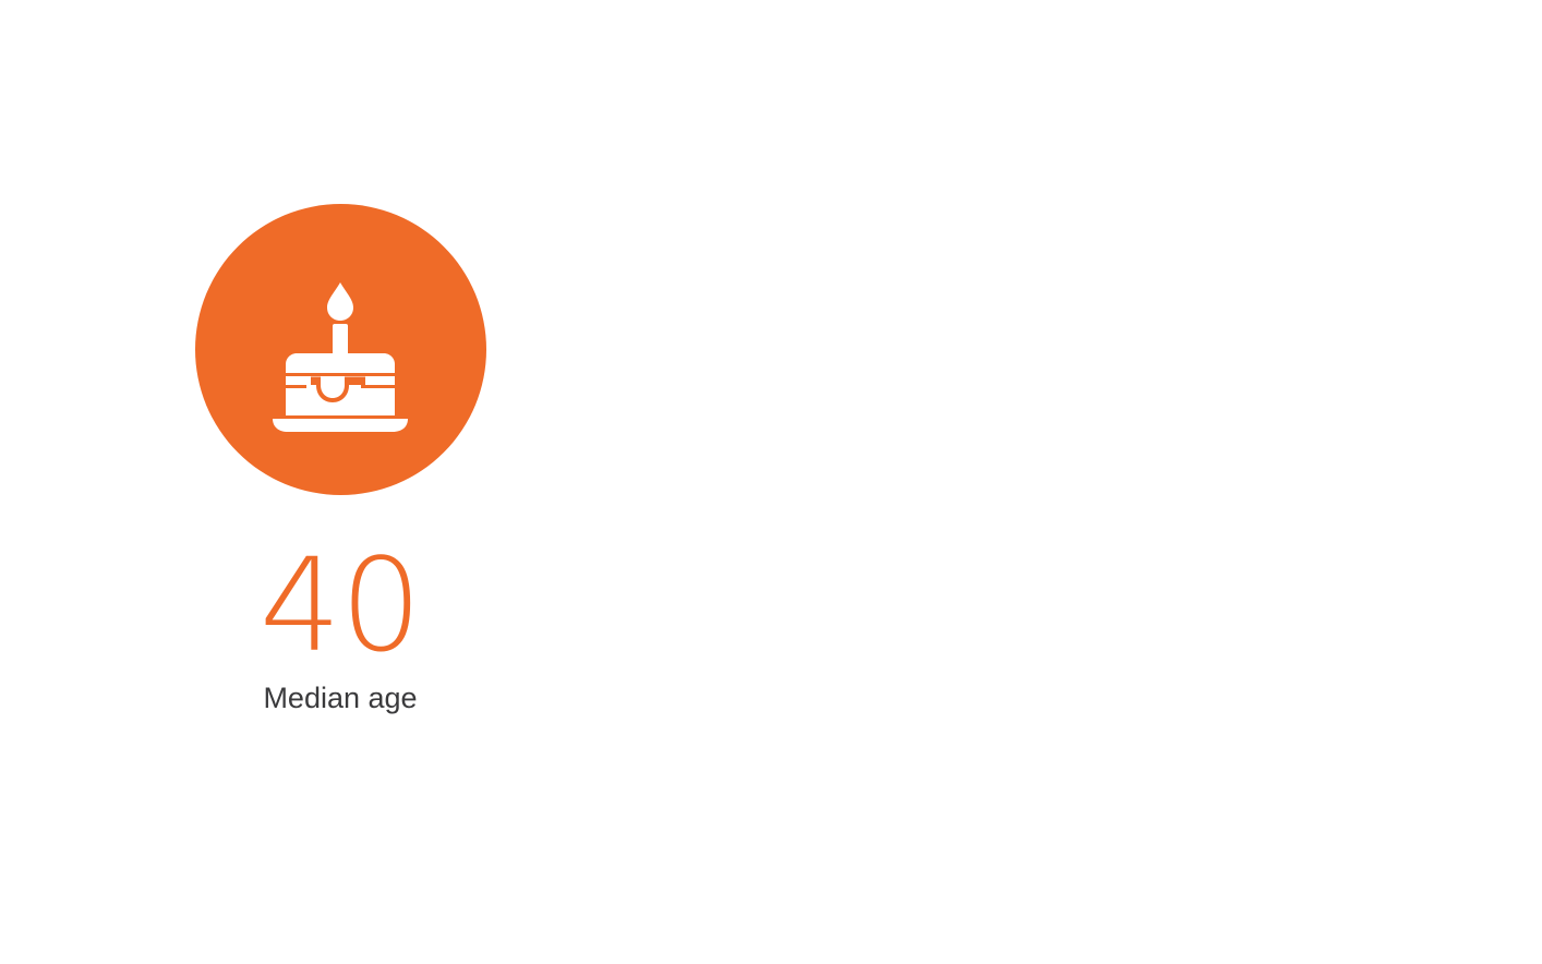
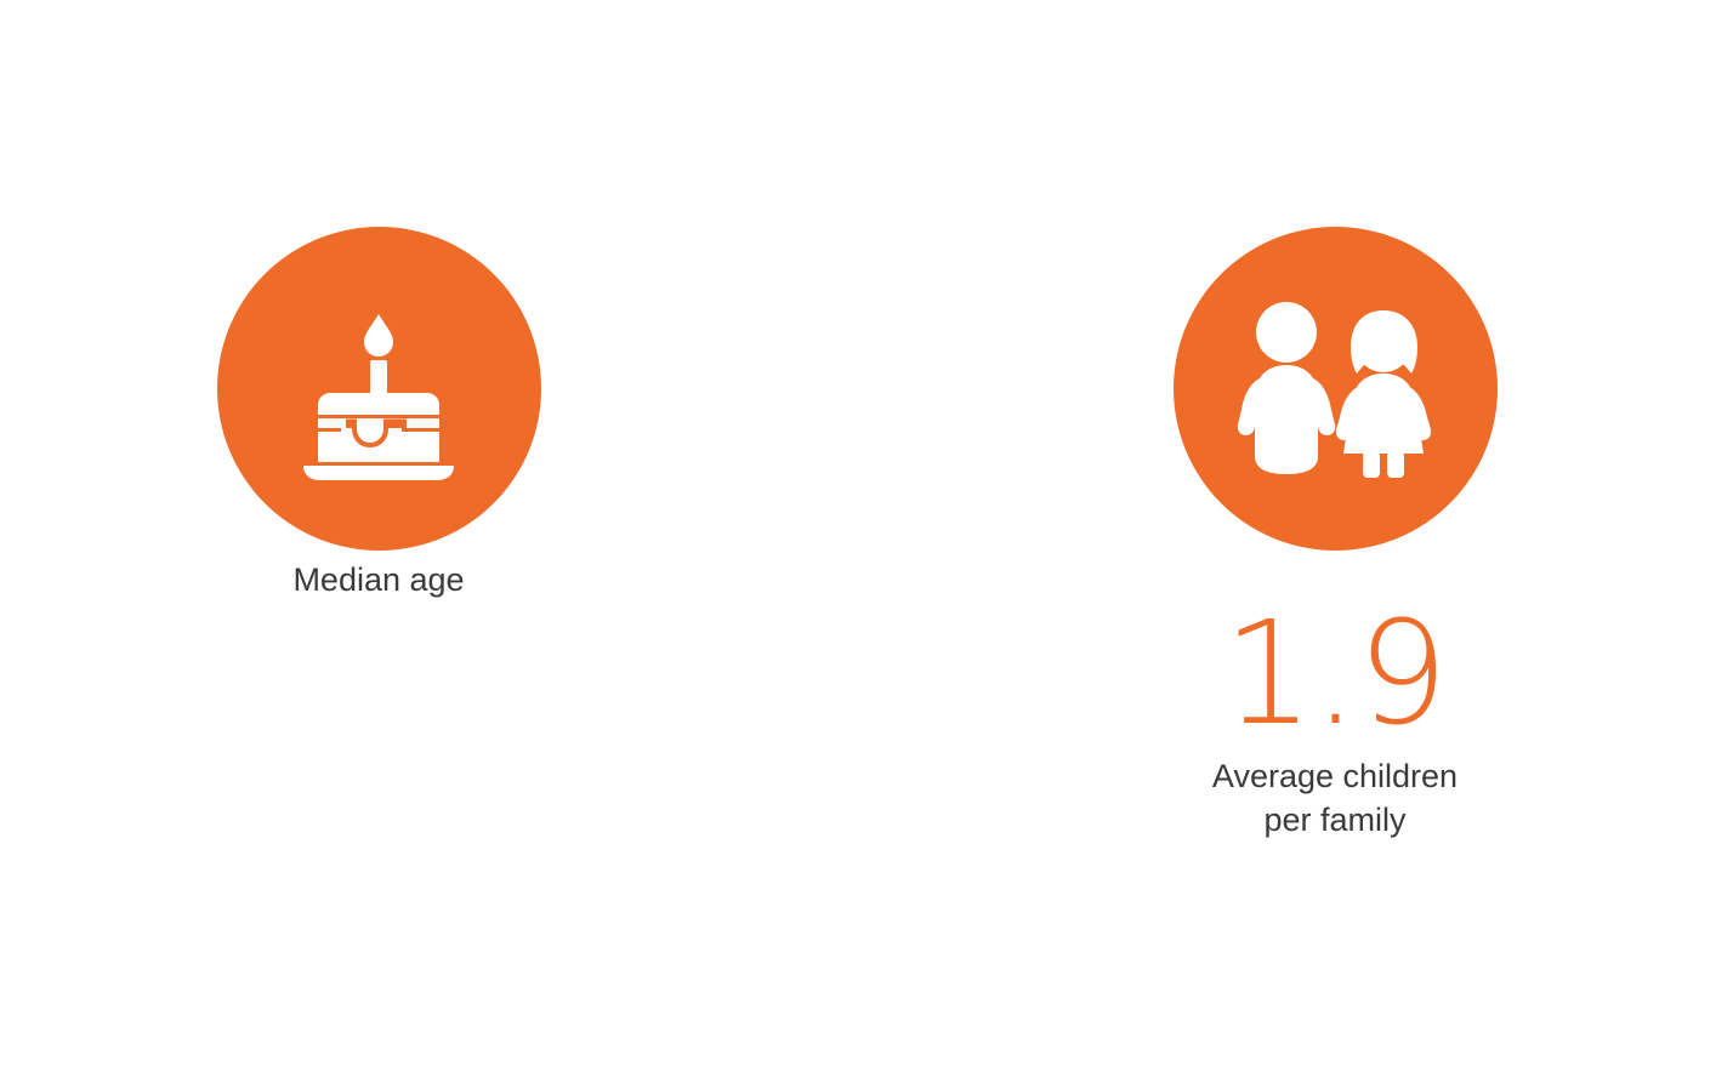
- 40
  Median age
+ 1.9
+ Average children
+ per family
